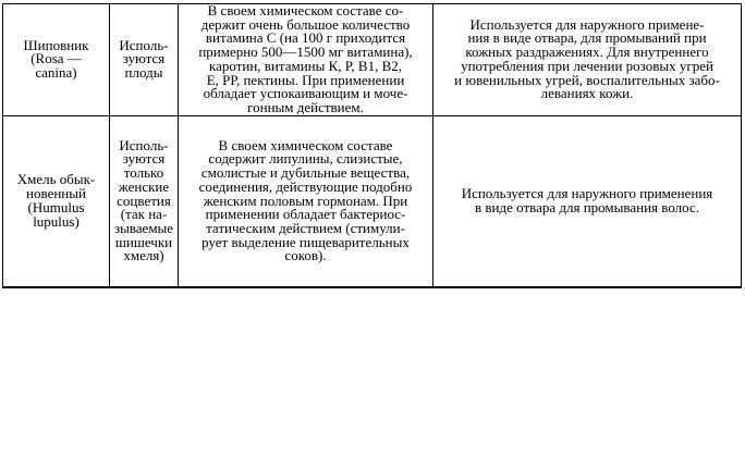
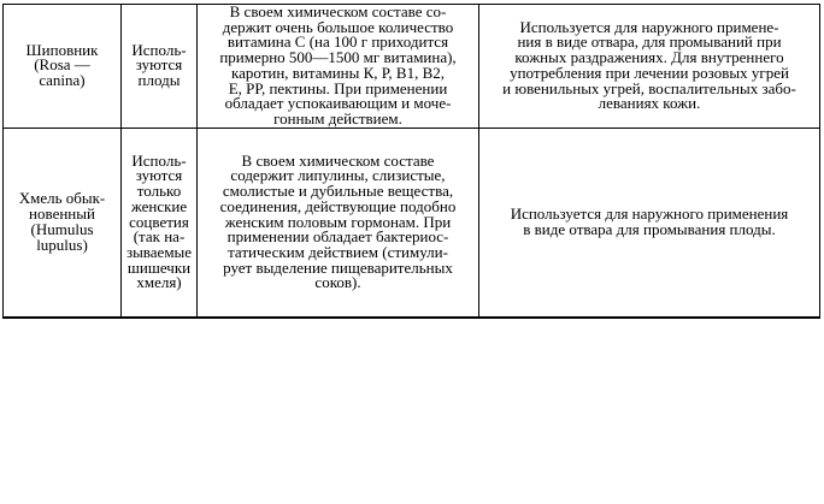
  Шиповник (Rosa — canina)	Исполь- зуются плоды	В своем химическом составе со- держит очень большое количество витамина С (на 100 г приходится примерно 500—1500 мг витамина), каротин, витамины К, Р, В1, В2, Е, РР, пектины. При применении обладает успокаивающим и моче- гонным действием.	Используется для наружного примене- ния в виде отвара, для промываний при кожных раздражениях. Для внутреннего употребления при лечении розовых угрей и ювенильных угрей, воспалительных забо- леваниях кожи.
- Хмель обык- новенный (Humulus lupulus)	Исполь- зуются только женские соцветия (так на- зываемые шишечки хмеля)	В своем химическом составе содержит липулины, слизистые, смолистые и дубильные вещества, соединения, действующие подобно женским половым гормонам. При применении обладает бактериос- татическим действием (стимули- рует выделение пищеварительных соков).	Используется для наружного применения в виде отвара для промывания волос.
+ Хмель обык- новенный (Humulus lupulus)	Исполь- зуются только женские соцветия (так на- зываемые шишечки хмеля)	В своем химическом составе содержит липулины, слизистые, смолистые и дубильные вещества, соединения, действующие подобно женским половым гормонам. При применении обладает бактериос- татическим действием (стимули- рует выделение пищеварительных соков).	Используется для наружного применения в виде отвара для промывания плоды.
